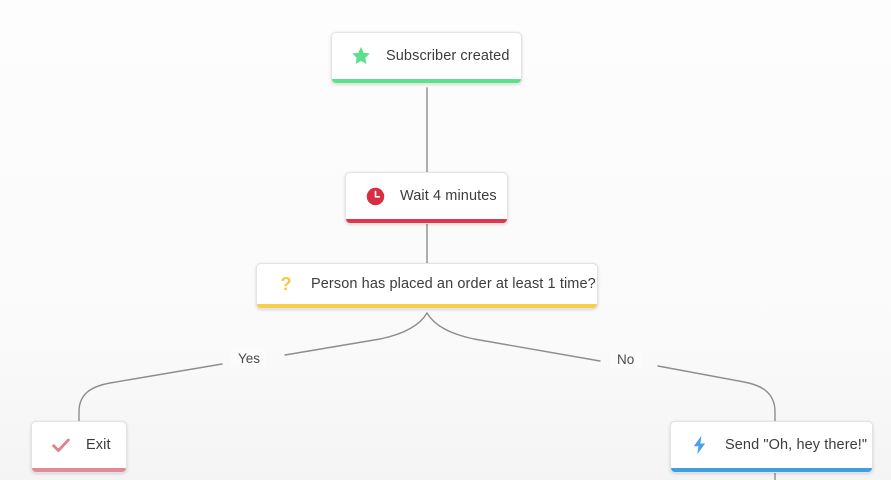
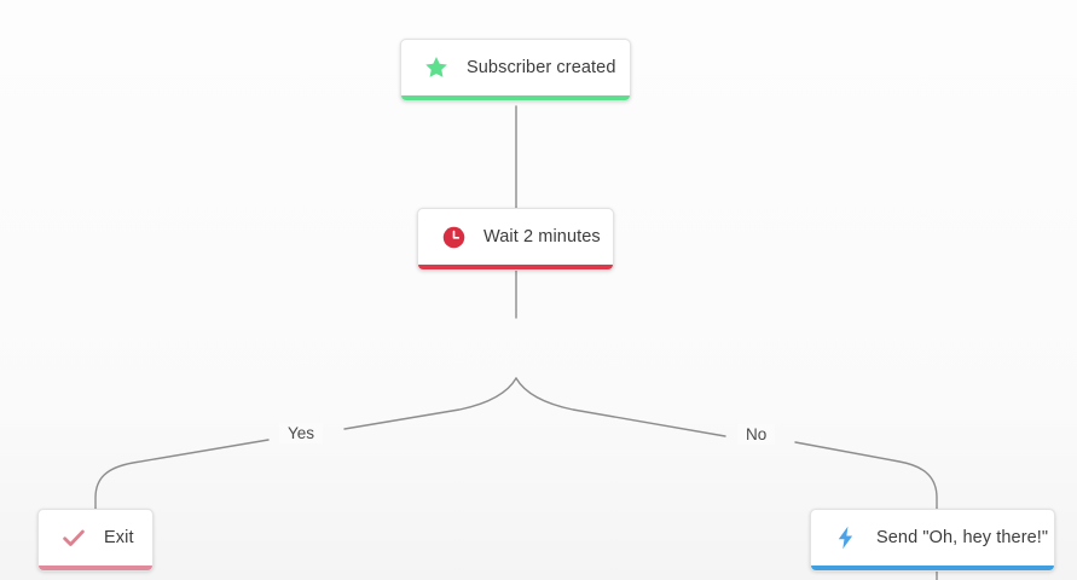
  Subscriber created
- Wait 4 minutes
+ Wait 2 minutes
- ?
- Person has placed an order at least 1 time?
  Exit
  Send "Oh, hey there!"
  Yes
  No
